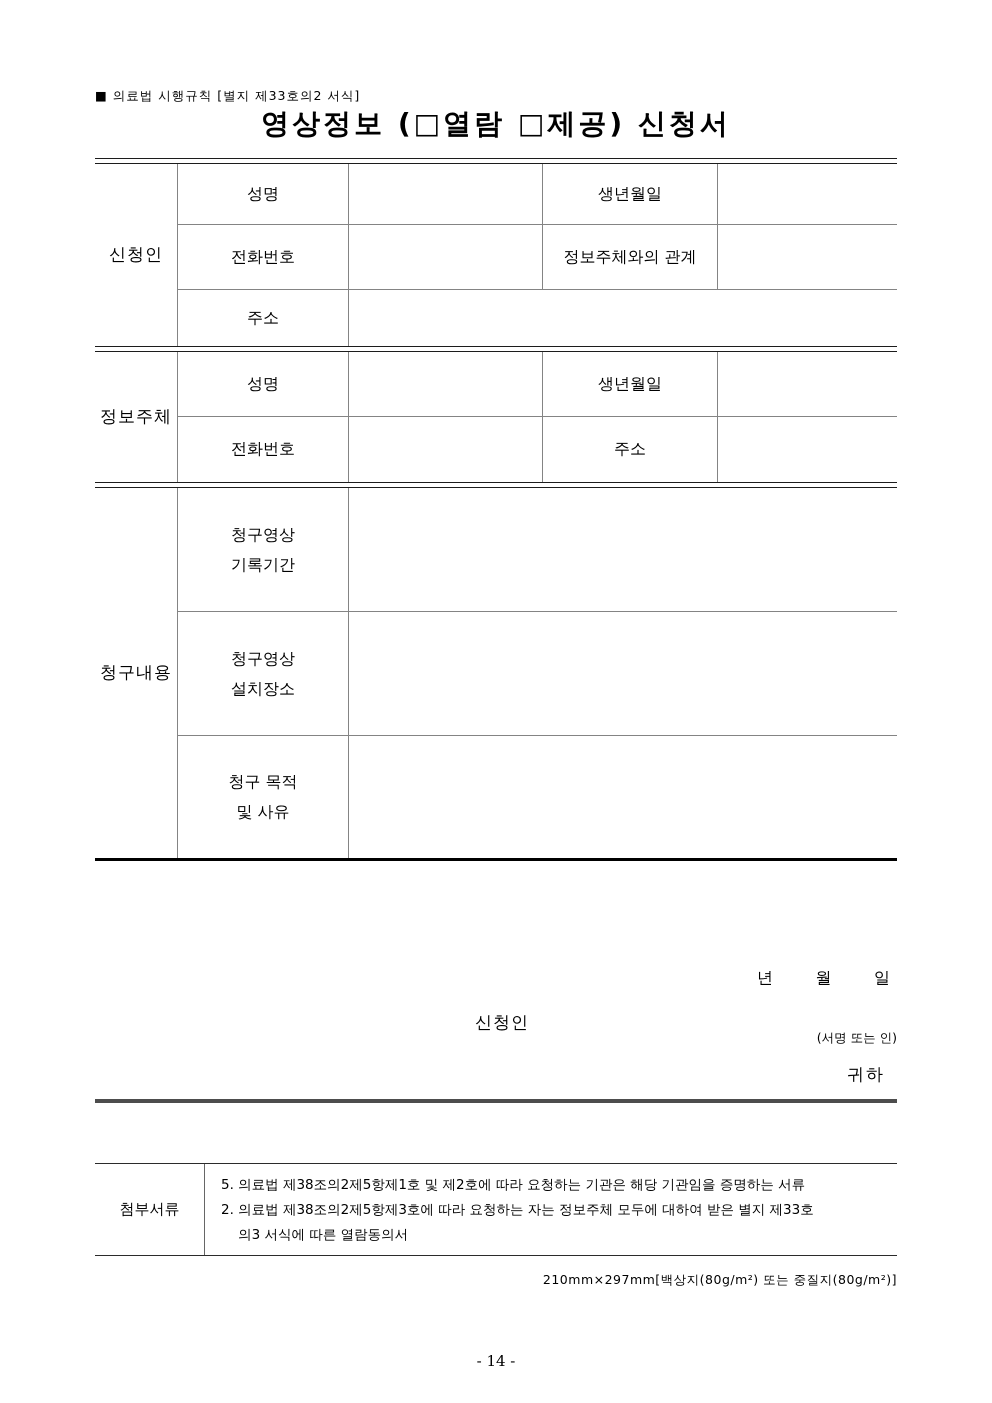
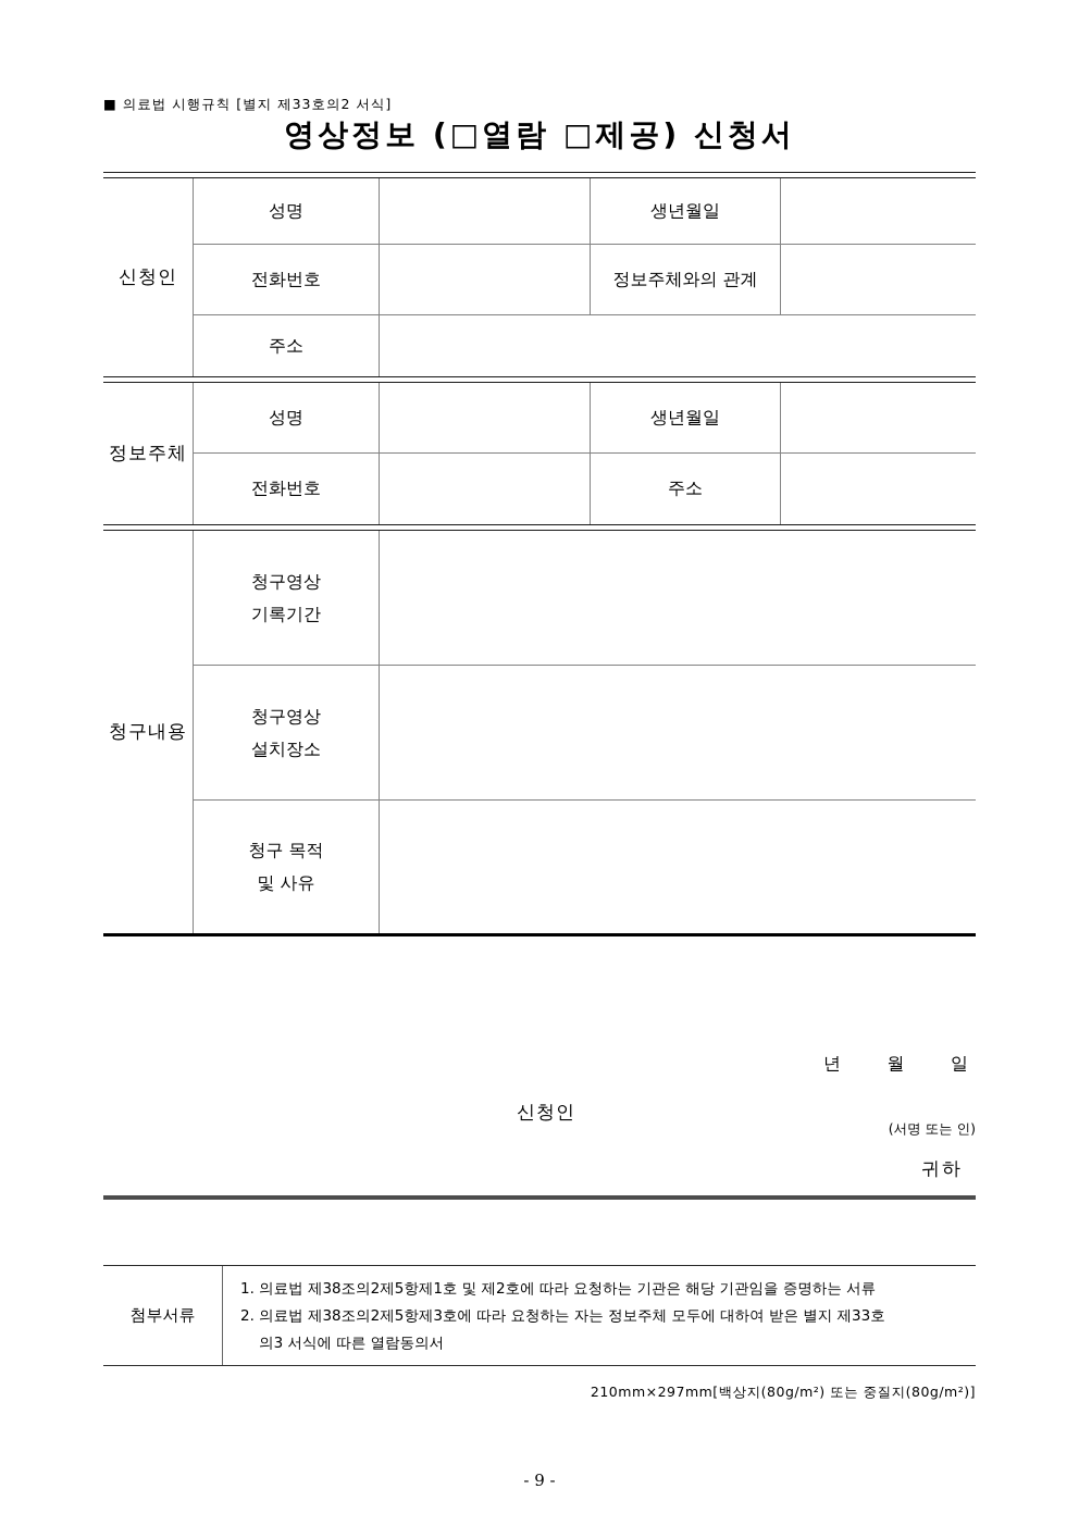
  ■ 의료법 시행규칙 [별지 제33호의2 서식]
  영상정보 (□열람 □제공) 신청서
  신청인
  성명
  생년월일
  전화번호
  정보주체와의 관계
  주소
  정보주체
  성명
  생년월일
  전화번호
  주소
  청구내용
  청구영상
  기록기간
  청구영상
  설치장소
  청구 목적
  및 사유
  년
  월
  일
  신청인
  (서명 또는 인)
  귀하
  첨부서류
- 5. 의료법 제38조의2제5항제1호 및 제2호에 따라 요청하는 기관은 해당 기관임을 증명하는 서류
+ 1. 의료법 제38조의2제5항제1호 및 제2호에 따라 요청하는 기관은 해당 기관임을 증명하는 서류
  2. 의료법 제38조의2제5항제3호에 따라 요청하는 자는 정보주체 모두에 대하여 받은 별지 제33호
  의3 서식에 따른 열람동의서
  210mm×297mm[백상지(80g/m²) 또는 중질지(80g/m²)]
- - 14 -
+ - 9 -
